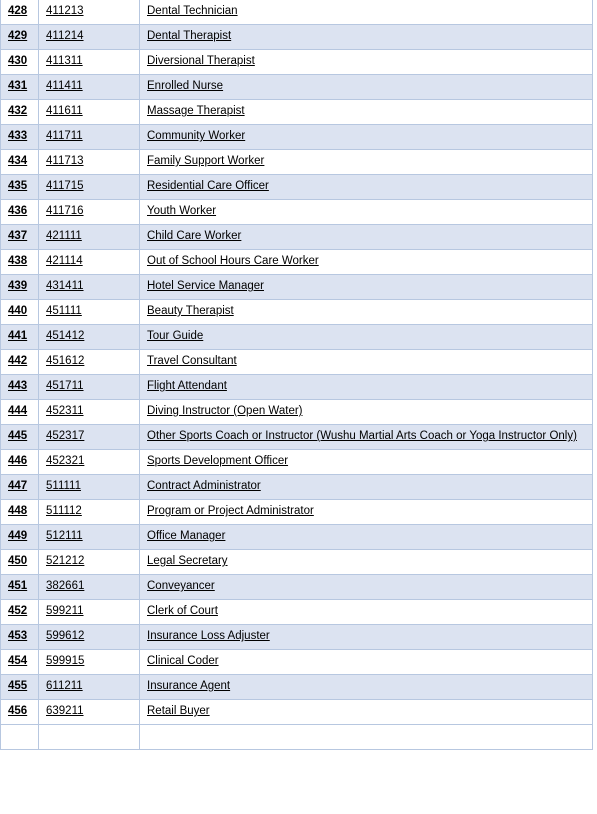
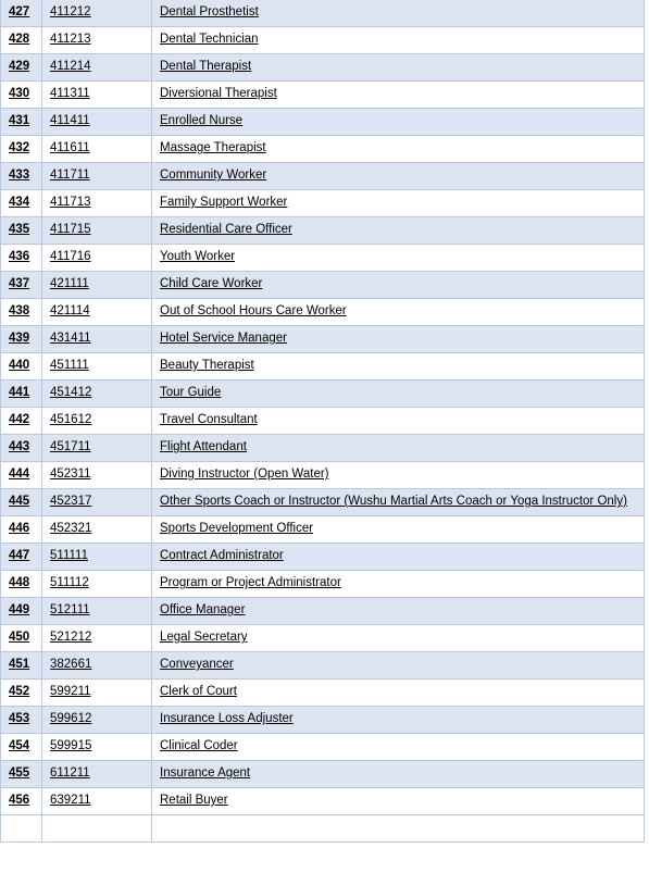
+ 427	411212	Dental Prosthetist
  428	411213	Dental Technician
  429	411214	Dental Therapist
  430	411311	Diversional Therapist
  431	411411	Enrolled Nurse
  432	411611	Massage Therapist
  433	411711	Community Worker
  434	411713	Family Support Worker
  435	411715	Residential Care Officer
  436	411716	Youth Worker
  437	421111	Child Care Worker
  438	421114	Out of School Hours Care Worker
  439	431411	Hotel Service Manager
  440	451111	Beauty Therapist
  441	451412	Tour Guide
  442	451612	Travel Consultant
  443	451711	Flight Attendant
  444	452311	Diving Instructor (Open Water)
  445	452317	Other Sports Coach or Instructor (Wushu Martial Arts Coach or Yoga Instructor Only)
  446	452321	Sports Development Officer
  447	511111	Contract Administrator
  448	511112	Program or Project Administrator
  449	512111	Office Manager
  450	521212	Legal Secretary
  451	382661	Conveyancer
  452	599211	Clerk of Court
  453	599612	Insurance Loss Adjuster
  454	599915	Clinical Coder
  455	611211	Insurance Agent
  456	639211	Retail Buyer
